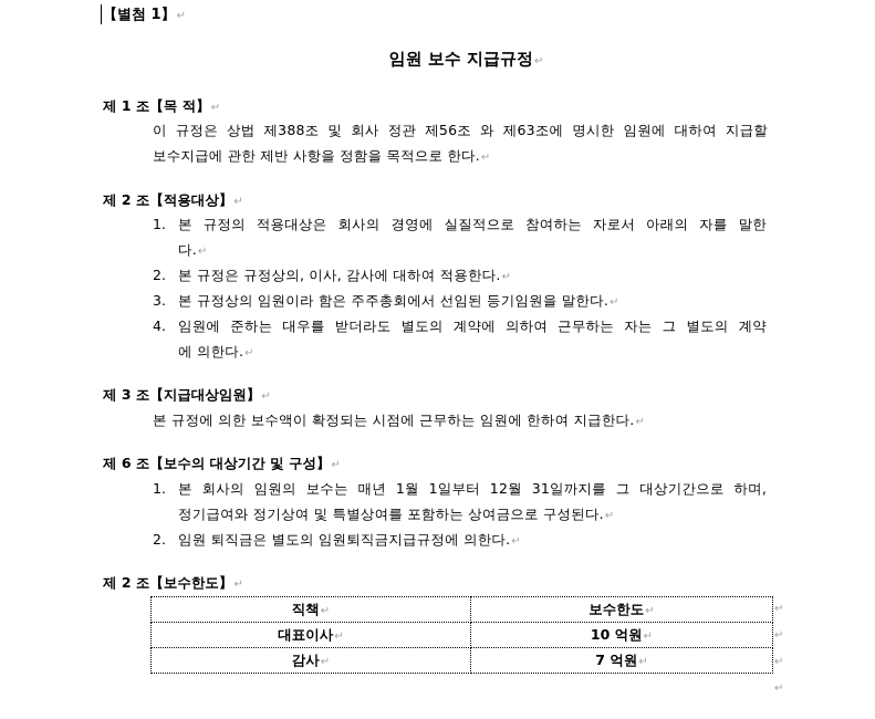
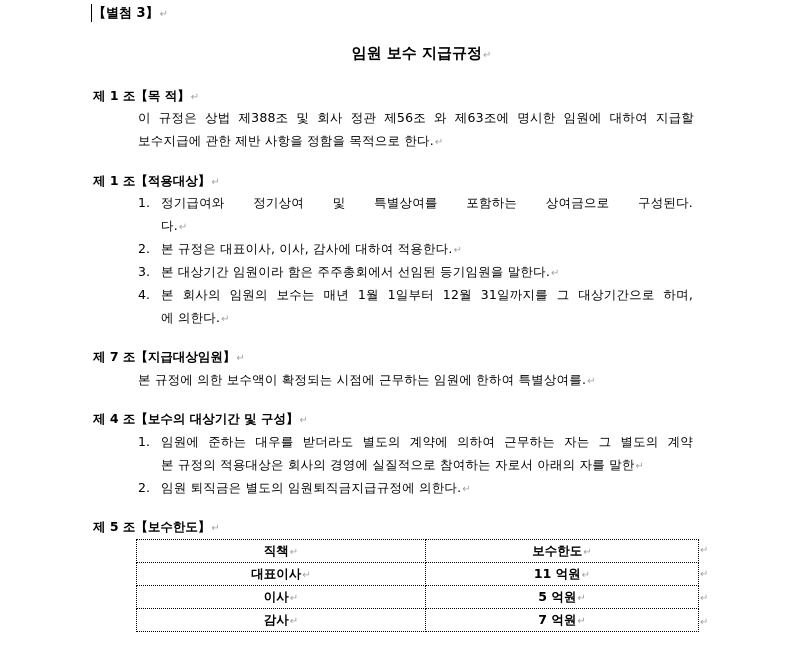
- 【별첨 1】↵
+ 【별첨 3】↵
  임원 보수 지급규정↵
  제 1 조【목 적】↵
  이 규정은 상법 제388조 및 회사 정관 제56조 와 제63조에 명시한 임원에 대하여 지급할
  보수지급에 관한 제반 사항을 정함을 목적으로 한다.↵
- 제 2 조【적용대상】↵
+ 제 1 조【적용대상】↵
  1.
- 본 규정의 적용대상은 회사의 경영에 실질적으로 참여하는 자로서 아래의 자를 말한
+ 정기급여와 정기상여 및 특별상여를 포함하는 상여금으로 구성된다.
  다.↵
  2.
- 본 규정은 규정상의, 이사, 감사에 대하여 적용한다.↵
+ 본 규정은 대표이사, 이사, 감사에 대하여 적용한다.↵
  3.
- 본 규정상의 임원이라 함은 주주총회에서 선임된 등기임원을 말한다.↵
+ 본 대상기간 임원이라 함은 주주총회에서 선임된 등기임원을 말한다.↵
  4.
- 임원에 준하는 대우를 받더라도 별도의 계약에 의하여 근무하는 자는 그 별도의 계약
+ 본 회사의 임원의 보수는 매년 1월 1일부터 12월 31일까지를 그 대상기간으로 하며,
  에 의한다.↵
- 제 3 조【지급대상임원】↵
+ 제 7 조【지급대상임원】↵
- 본 규정에 의한 보수액이 확정되는 시점에 근무하는 임원에 한하여 지급한다.↵
+ 본 규정에 의한 보수액이 확정되는 시점에 근무하는 임원에 한하여 특별상여를.↵
- 제 6 조【보수의 대상기간 및 구성】↵
+ 제 4 조【보수의 대상기간 및 구성】↵
  1.
- 본 회사의 임원의 보수는 매년 1월 1일부터 12월 31일까지를 그 대상기간으로 하며,
+ 임원에 준하는 대우를 받더라도 별도의 계약에 의하여 근무하는 자는 그 별도의 계약
- 정기급여와 정기상여 및 특별상여를 포함하는 상여금으로 구성된다.↵
+ 본 규정의 적용대상은 회사의 경영에 실질적으로 참여하는 자로서 아래의 자를 말한↵
  2.
  임원 퇴직금은 별도의 임원퇴직금지급규정에 의한다.↵
- 제 2 조【보수한도】↵
+ 제 5 조【보수한도】↵
  직책↵	보수한도↵
- 대표이사↵	10 억원↵
+ 대표이사↵	11 억원↵
+ 이사↵	5 억원↵
  감사↵	7 억원↵
  ↵
  ↵
  ↵
  ↵
